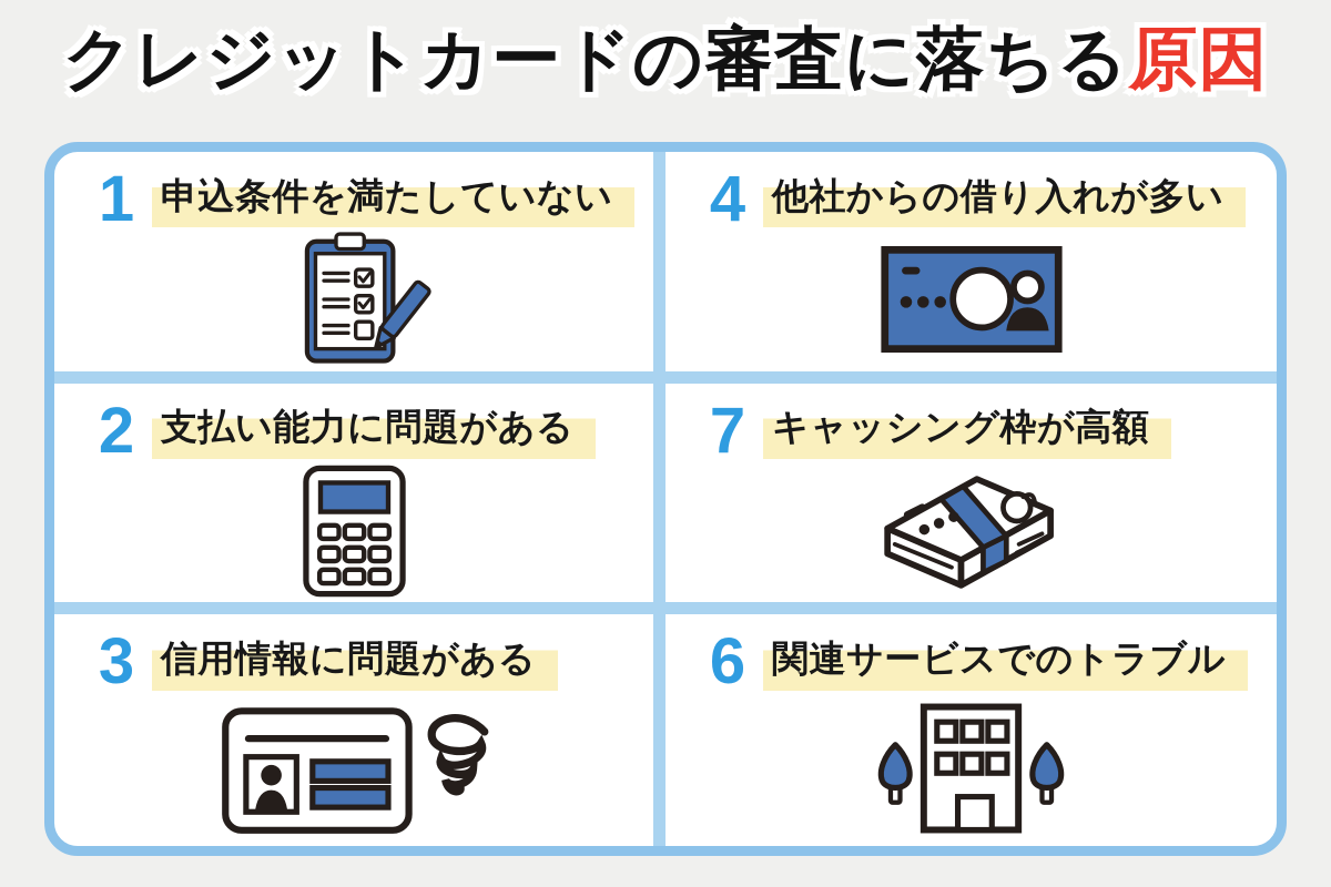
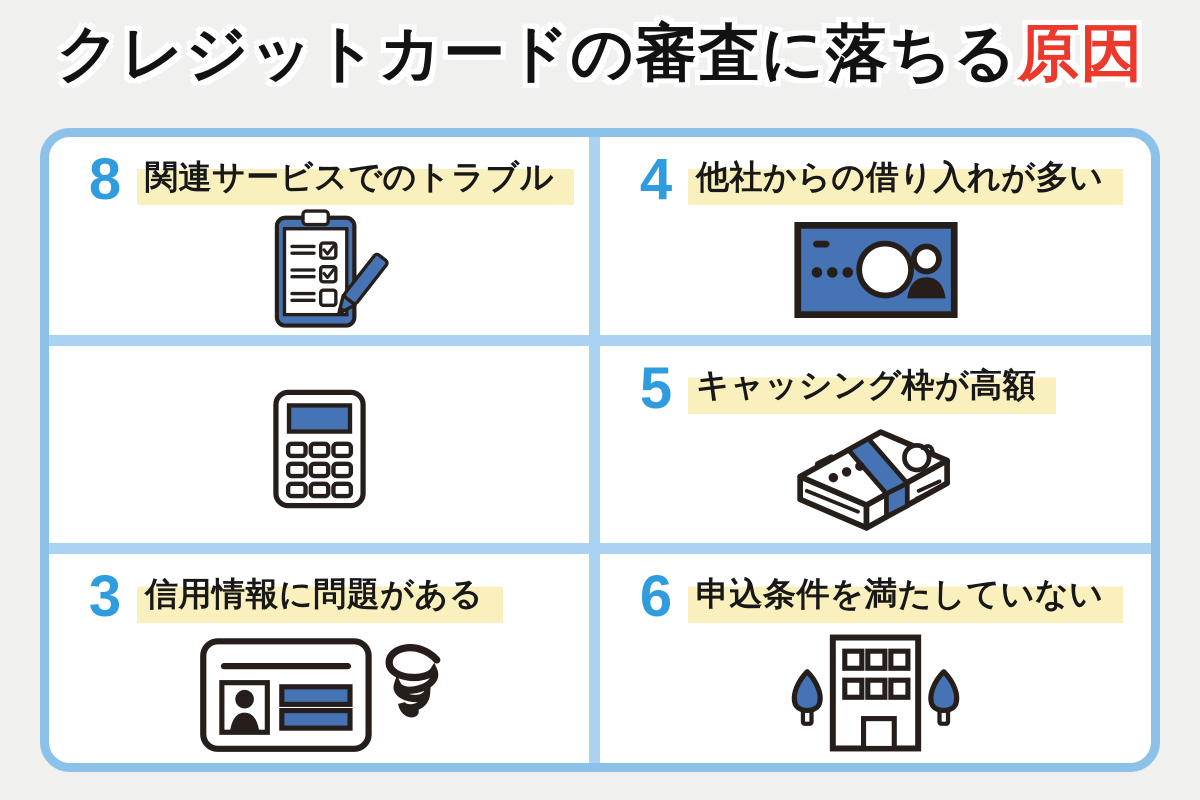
  クレジットカードの審査に落ちる原因
- 1
+ 8
- 申込条件を満たしていない
+ 関連サービスでのトラブル
- 2
- 支払い能力に問題がある
  3
  信用情報に問題がある
  4
  他社からの借り入れが多い
- 7
+ 5
  キャッシング枠が高額
  6
- 関連サービスでのトラブル
+ 申込条件を満たしていない
